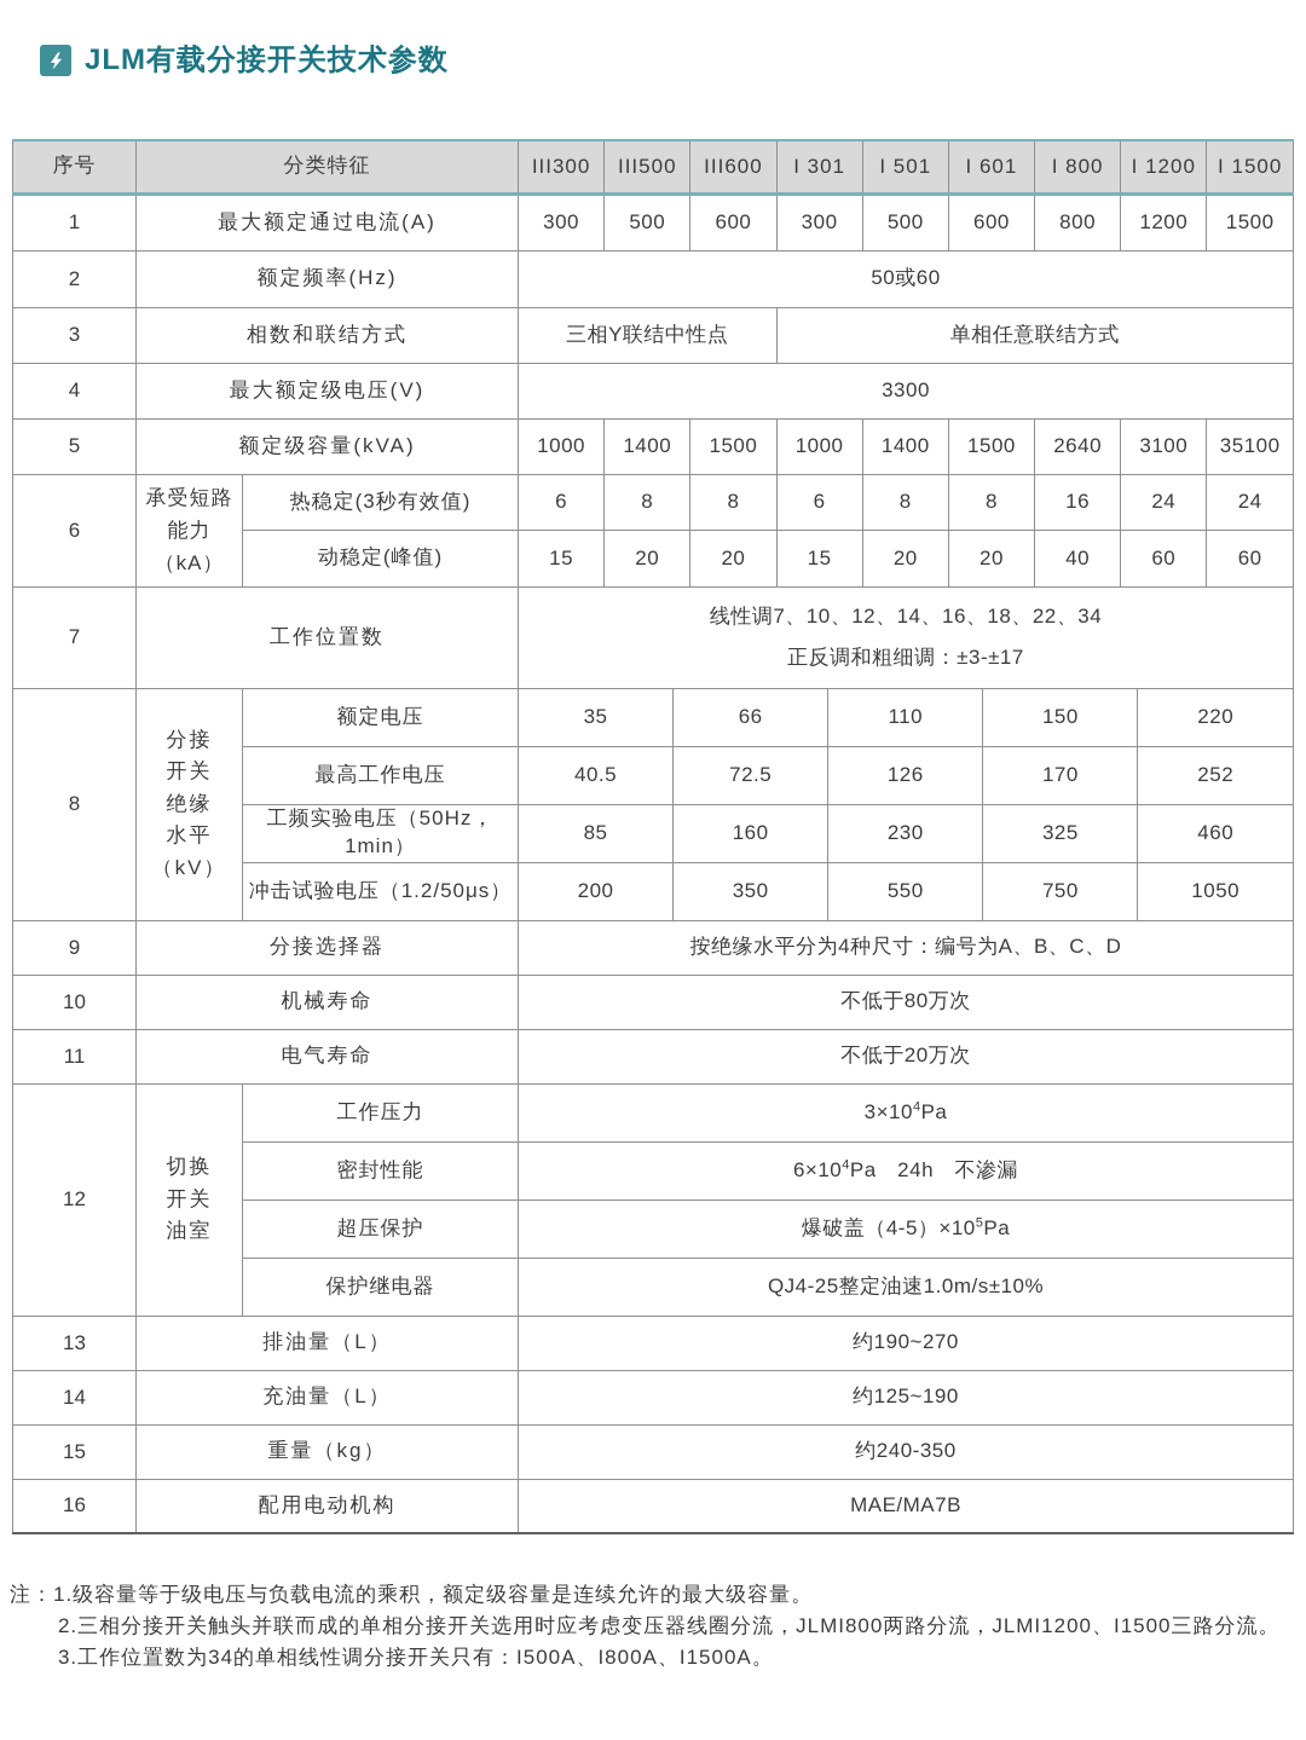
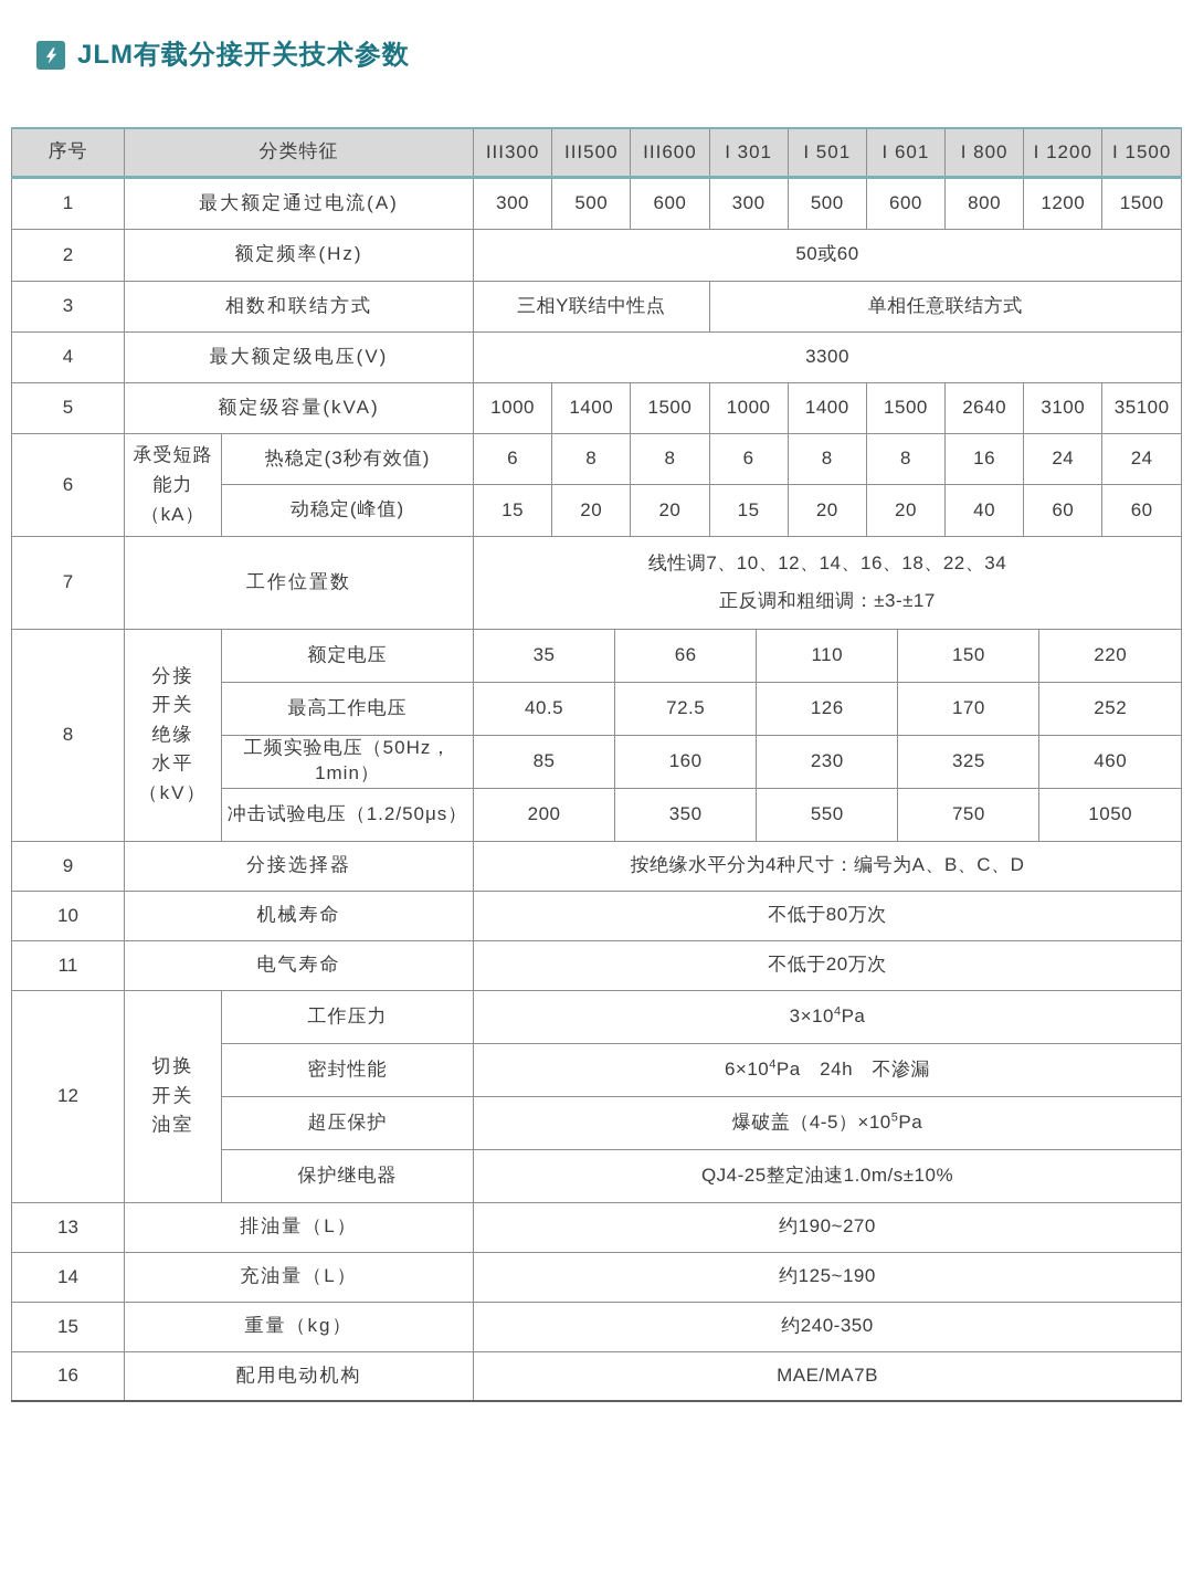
  JLM有载分接开关技术参数
  序号	分类特征	III300	III500	III600	I 301	I 501	I 601	I 800	I 1200	I 1500
  1	最大额定通过电流(A)	300	500	600	300	500	600	800	1200	1500
  2	额定频率(Hz)	50或60
  3	相数和联结方式	三相Y联结中性点	单相任意联结方式
  4	最大额定级电压(V)	3300
  5	额定级容量(kVA)	1000	1400	1500	1000	1400	1500	2640	3100	35100
  6	承受短路 能力（kA）	热稳定(3秒有效值)	6	8	8	6	8	8	16	24	24
  动稳定(峰值)	15	20	20	15	20	20	40	60	60
  7	工作位置数	线性调7、10、12、14、16、18、22、34 正反调和粗细调：±3-±17
  8	分接 开关 绝缘 水平 （kV）	额定电压	35	66	110	150	220
  最高工作电压	40.5	72.5	126	170	252
  工频实验电压（50Hz，1min）	85	160	230	325	460
  冲击试验电压（1.2/50μs）	200	350	550	750	1050
  9	分接选择器	按绝缘水平分为4种尺寸：编号为A、B、C、D
  10	机械寿命	不低于80万次
  11	电气寿命	不低于20万次
  12	切换 开关 油室	工作压力	3×104Pa
  密封性能	6×104Pa 24h 不渗漏
  超压保护	爆破盖（4-5）×105Pa
  保护继电器	QJ4-25整定油速1.0m/s±10%
  13	排油量（L）	约190~270
  14	充油量（L）	约125~190
  15	重量（kg）	约240-350
  16	配用电动机构	MAE/MA7B
- 注：1.级容量等于级电压与负载电流的乘积，额定级容量是连续允许的最大级容量。
- 2.三相分接开关触头并联而成的单相分接开关选用时应考虑变压器线圈分流，JLMI800两路分流，JLMI1200、I1500三路分流。
- 3.工作位置数为34的单相线性调分接开关只有：I500A、I800A、I1500A。
